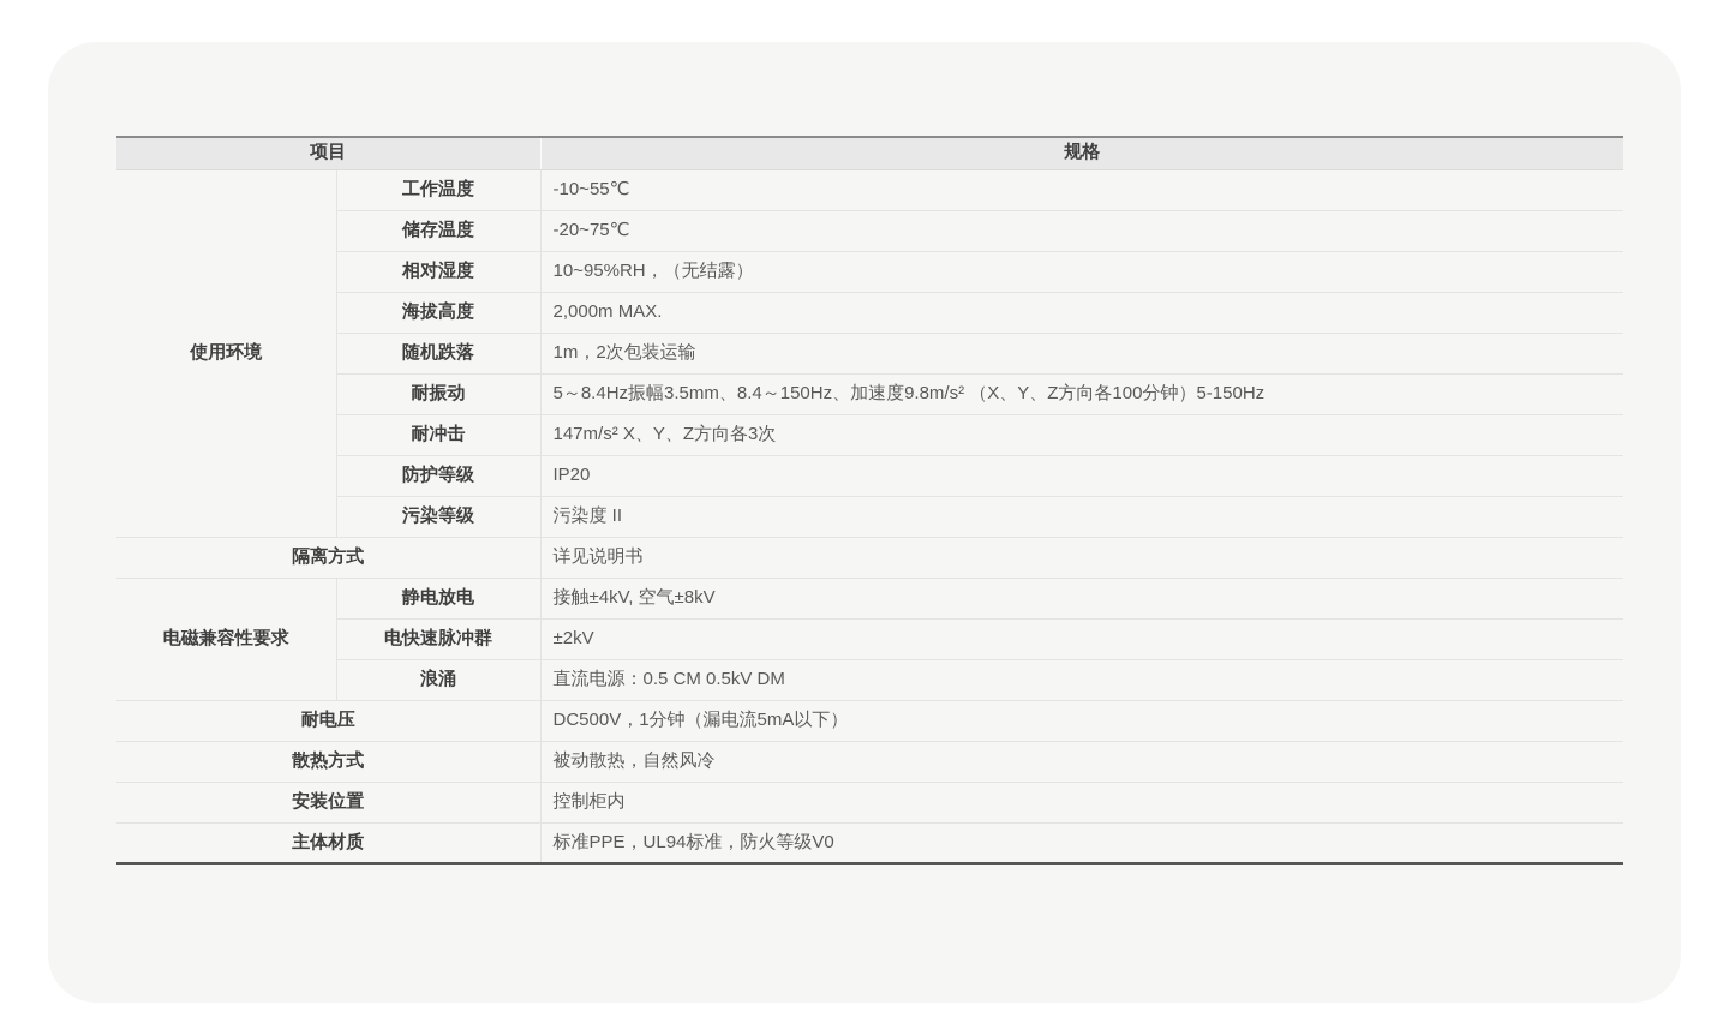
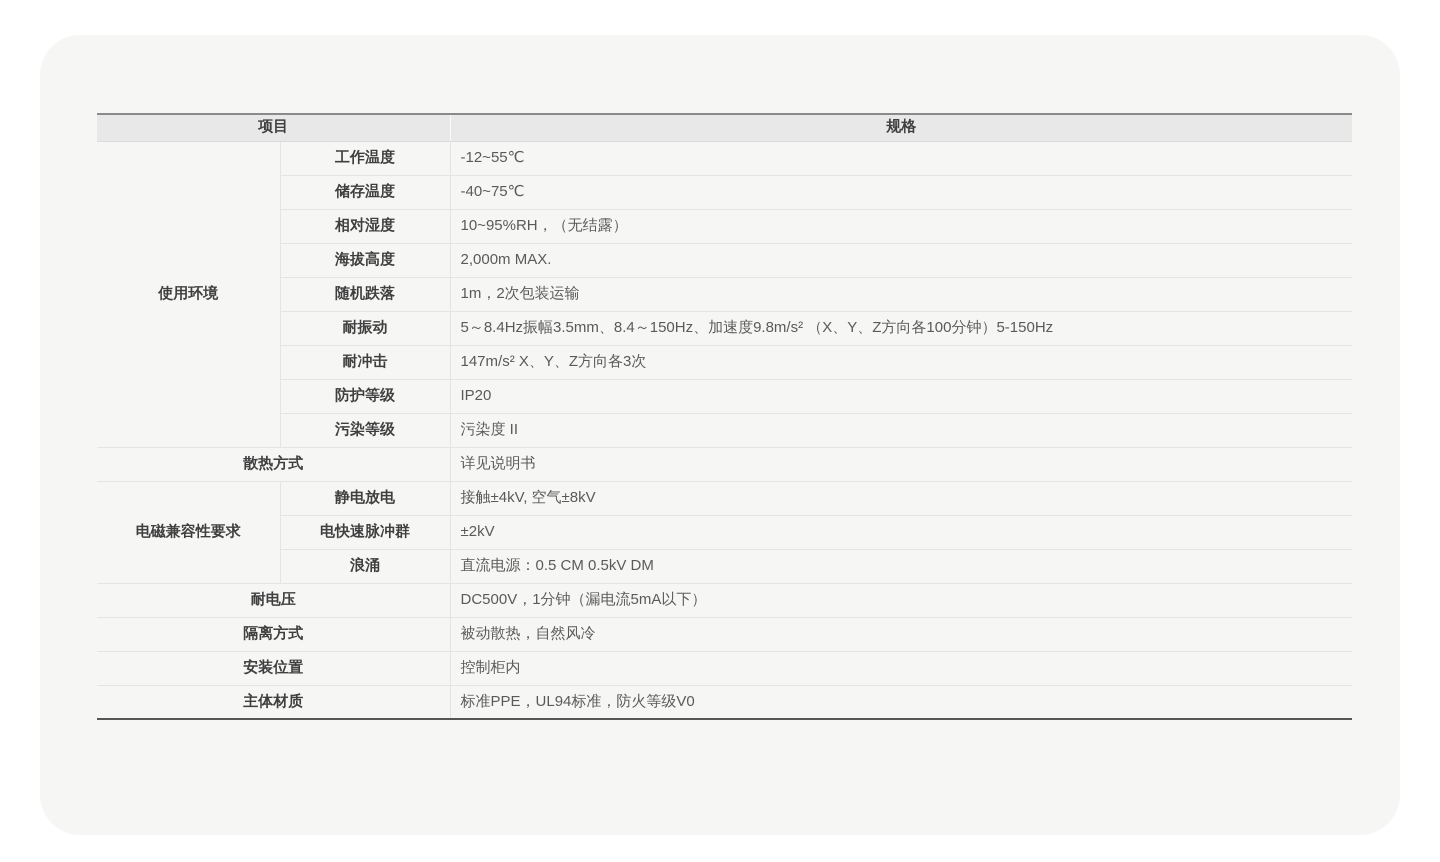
  项目	规格
- 使用环境	工作温度	-10~55℃
+ 使用环境	工作温度	-12~55℃
- 储存温度	-20~75℃
+ 储存温度	-40~75℃
  相对湿度	10~95%RH，（无结露）
  海拔高度	2,000m MAX.
  随机跌落	1m，2次包装运输
  耐振动	5～8.4Hz振幅3.5mm、8.4～150Hz、加速度9.8m/s² （X、Y、Z方向各100分钟）5-150Hz
  耐冲击	147m/s² X、Y、Z方向各3次
  防护等级	IP20
  污染等级	污染度 II
- 隔离方式	详见说明书
+ 散热方式	详见说明书
  电磁兼容性要求	静电放电	接触±4kV, 空气±8kV
  电快速脉冲群	±2kV
  浪涌	直流电源：0.5 CM 0.5kV DM
  耐电压	DC500V，1分钟（漏电流5mA以下）
- 散热方式	被动散热，自然风冷
+ 隔离方式	被动散热，自然风冷
  安装位置	控制柜内
  主体材质	标准PPE，UL94标准，防火等级V0
